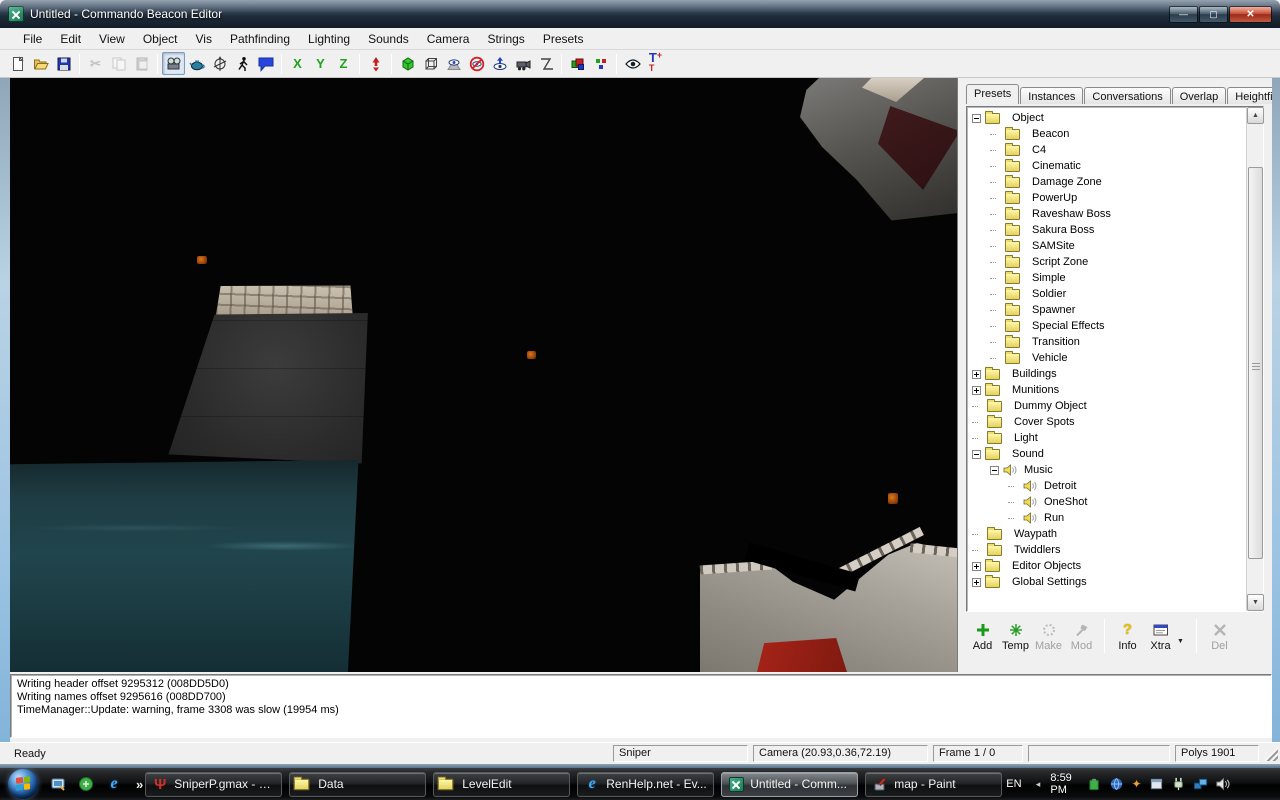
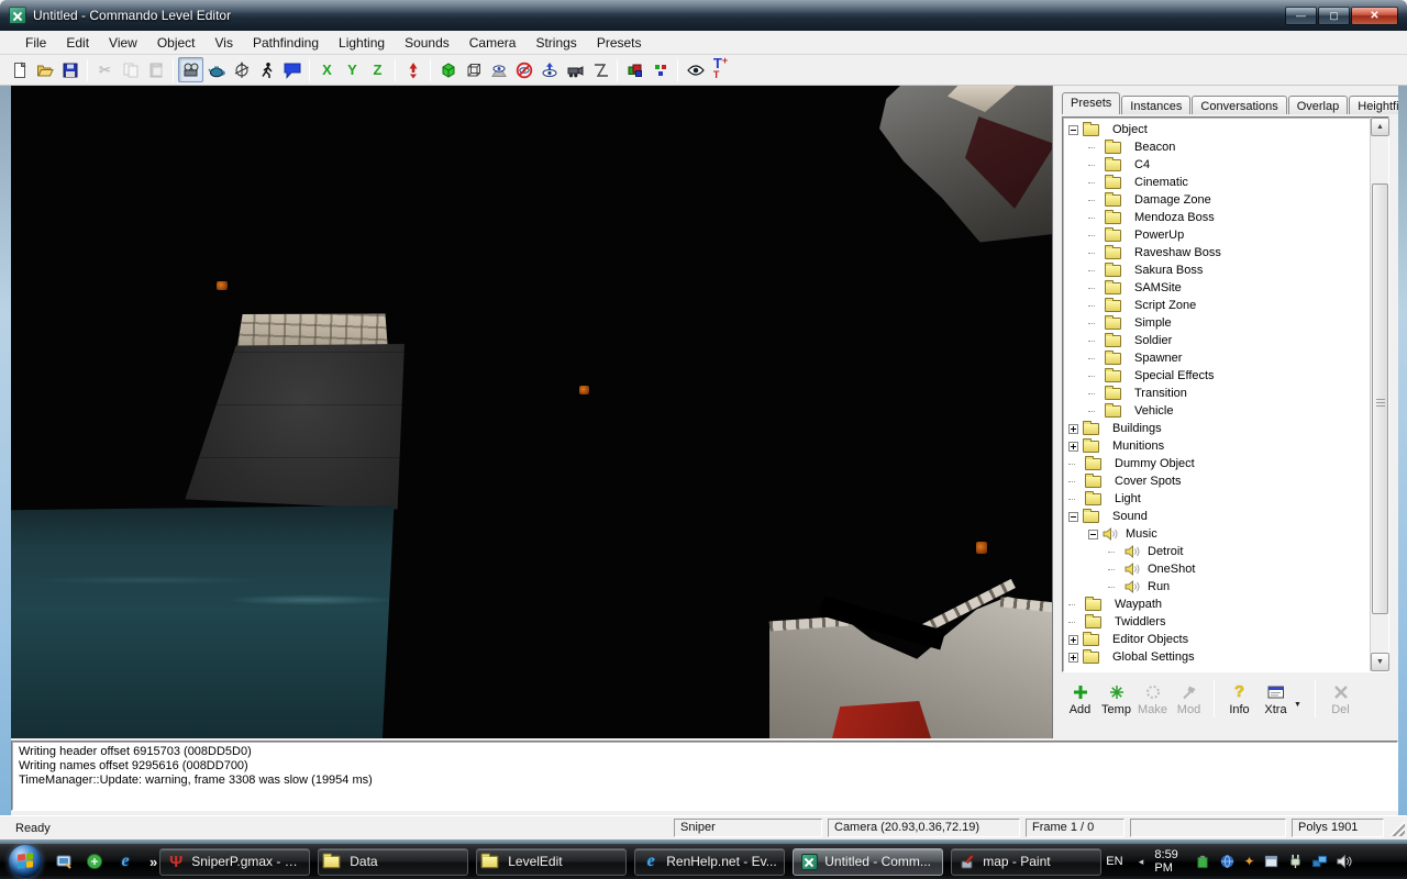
- Untitled - Commando Beacon Editor
+ Untitled - Commando Level Editor
  —
  ▢
  ✕
  File
  Edit
  View
  Object
  Vis
  Pathfinding
  Lighting
  Sounds
  Camera
  Strings
  Presets
  ✂
  X
  Y
  Z
  T+
  T
  Presets
  Instances
  Conversations
  Overlap
  Object
  Beacon
  C4
  Cinematic
  Damage Zone
+ Mendoza Boss
  PowerUp
  Raveshaw Boss
  Sakura Boss
  SAMSite
  Script Zone
  Simple
  Soldier
  Spawner
  Special Effects
  Transition
  Vehicle
  Buildings
  Munitions
  Dummy Object
  Cover Spots
  Light
  Sound
  Music
  Detroit
  OneShot
  Run
  Waypath
  Twiddlers
  Editor Objects
  Global Settings
  Add
  Temp
  Make
  Mod
  ?
  Info
  Xtra
  Del
- Writing header offset 9295312 (008DD5D0)
+ Writing header offset 6915703 (008DD5D0)
  Writing names offset 9295616 (008DD700)
  TimeManager::Update: warning, frame 3308 was slow (19954 ms)
  Ready
  Sniper
  Camera (20.93,0.36,72.19)
  Frame 1 / 0
  Polys 1901
  e
  »
  Ψ
  SniperP.gmax - g...
  Data
  LevelEdit
  e
  RenHelp.net - Ev...
  Untitled - Comm...
  map - Paint
  EN
  ◂
  8:59 PM
  ✦
